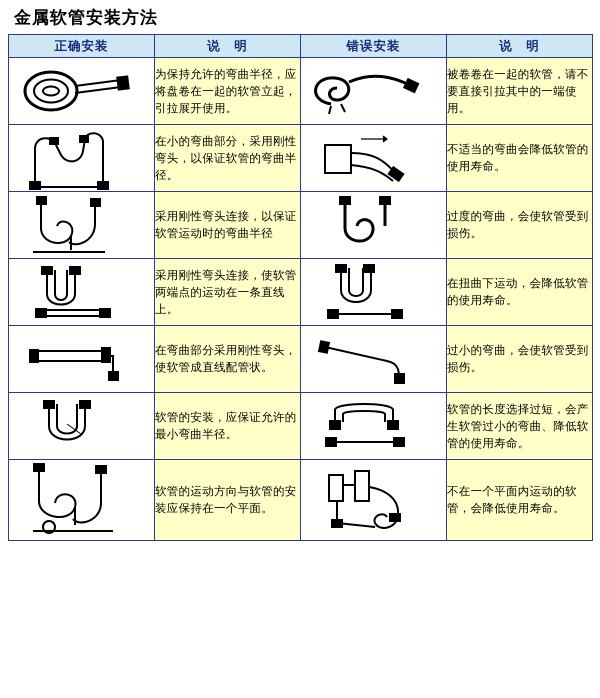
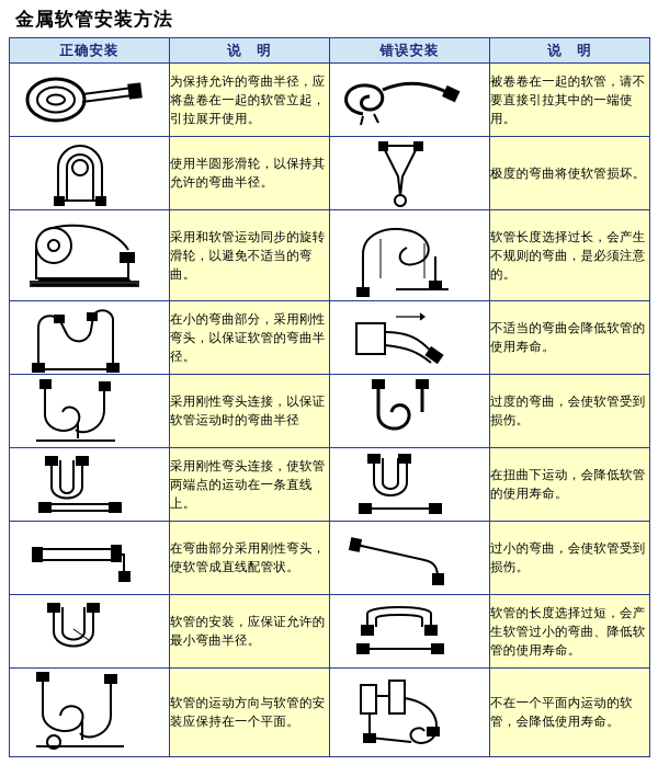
  金属软管安装方法
  正确安装	说 明	错误安装	说 明
  	为保持允许的弯曲半径，应将盘卷在一起的软管立起，引拉展开使用。		被卷卷在一起的软管，请不要直接引拉其中的一端使用。
+ 	使用半圆形滑轮，以保持其允许的弯曲半径。		极度的弯曲将使软管损坏。
+ 	采用和软管运动同步的旋转滑轮，以避免不适当的弯曲。		软管长度选择过长，会产生不规则的弯曲，是必须注意的。
  	在小的弯曲部分，采用刚性弯头，以保证软管的弯曲半径。		不适当的弯曲会降低软管的使用寿命。
  	采用刚性弯头连接，以保证软管运动时的弯曲半径		过度的弯曲，会使软管受到损伤。
  	采用刚性弯头连接，使软管两端点的运动在一条直线上。		在扭曲下运动，会降低软管的使用寿命。
  	在弯曲部分采用刚性弯头，使软管成直线配管状。		过小的弯曲，会使软管受到损伤。
  	软管的安装，应保证允许的最小弯曲半径。		软管的长度选择过短，会产生软管过小的弯曲、降低软管的使用寿命。
  	软管的运动方向与软管的安装应保持在一个平面。		不在一个平面内运动的软管，会降低使用寿命。
